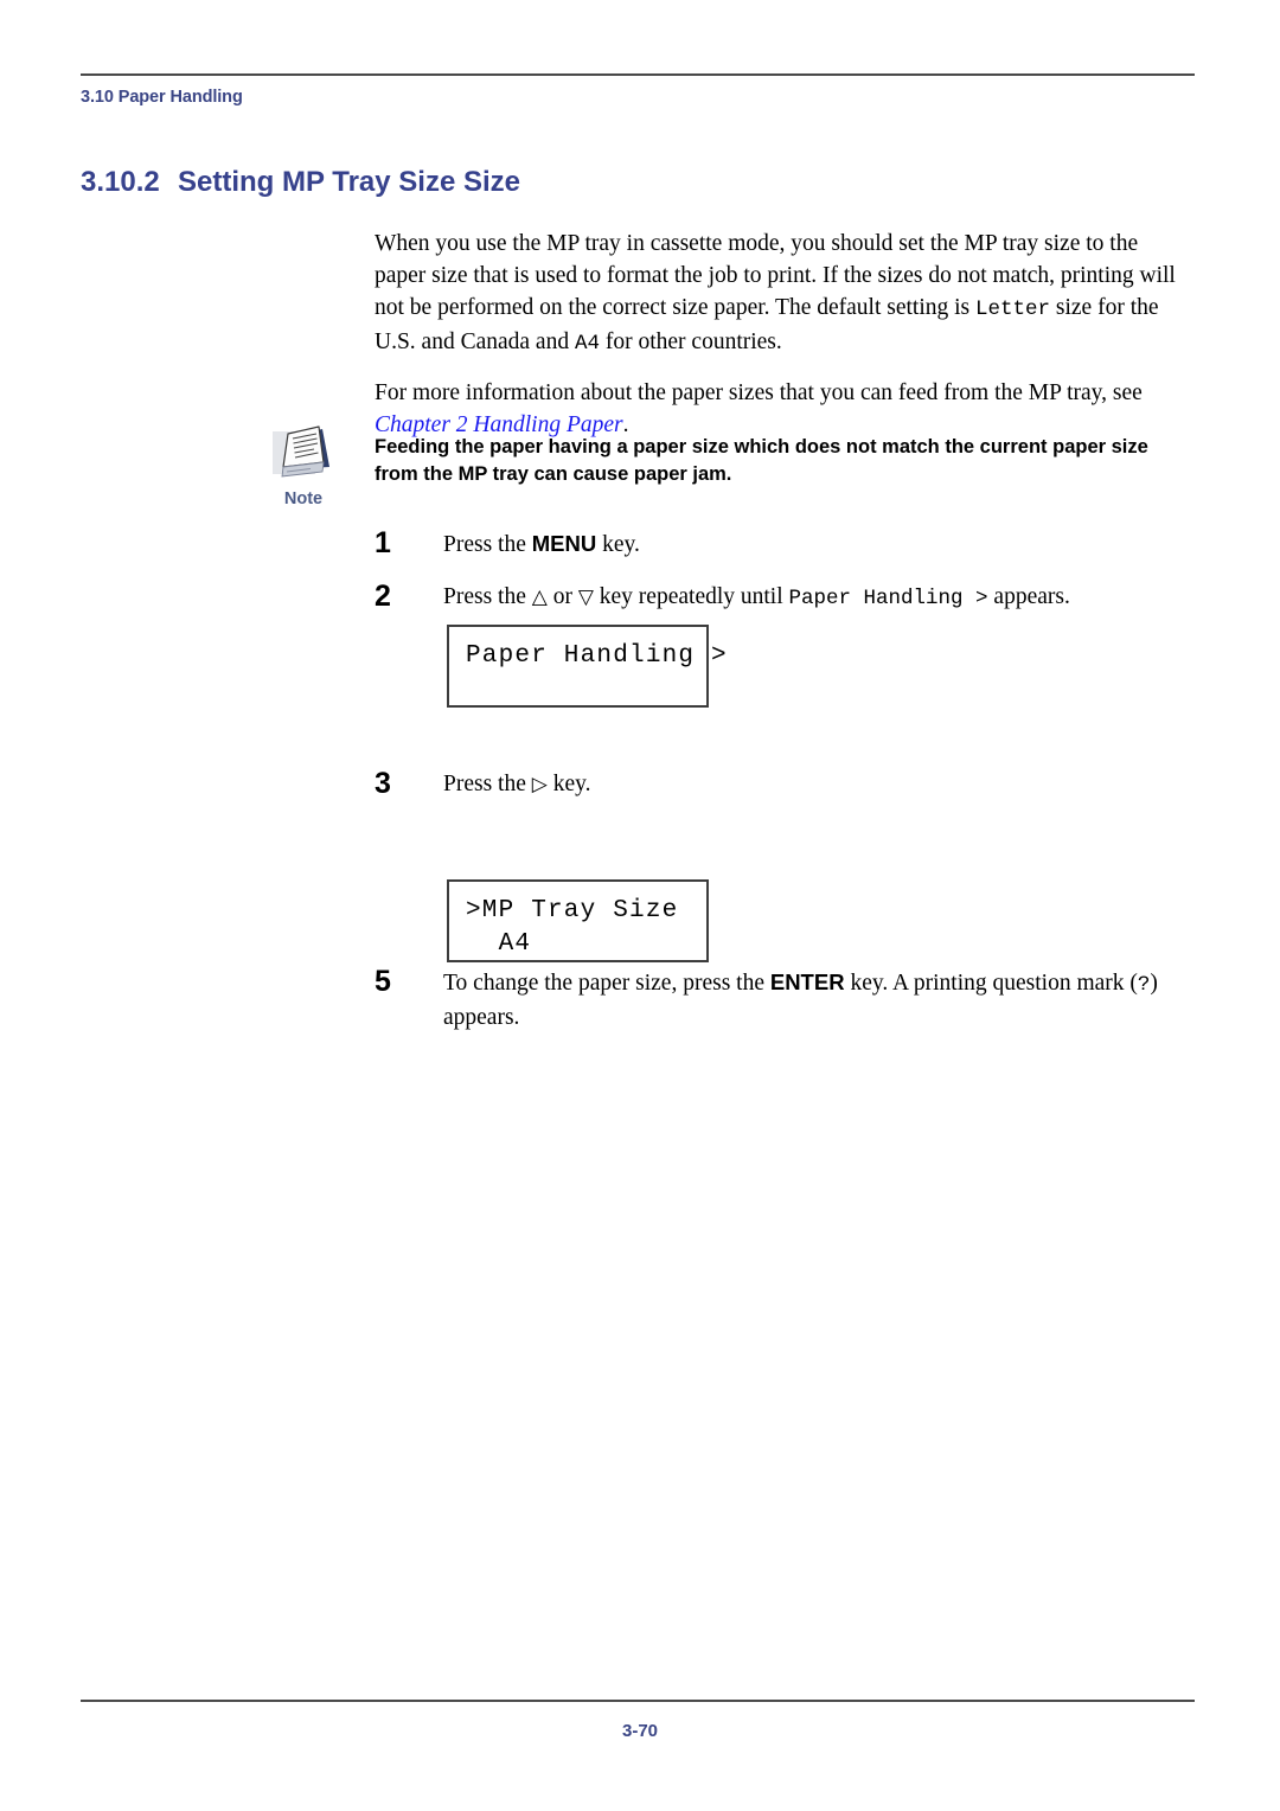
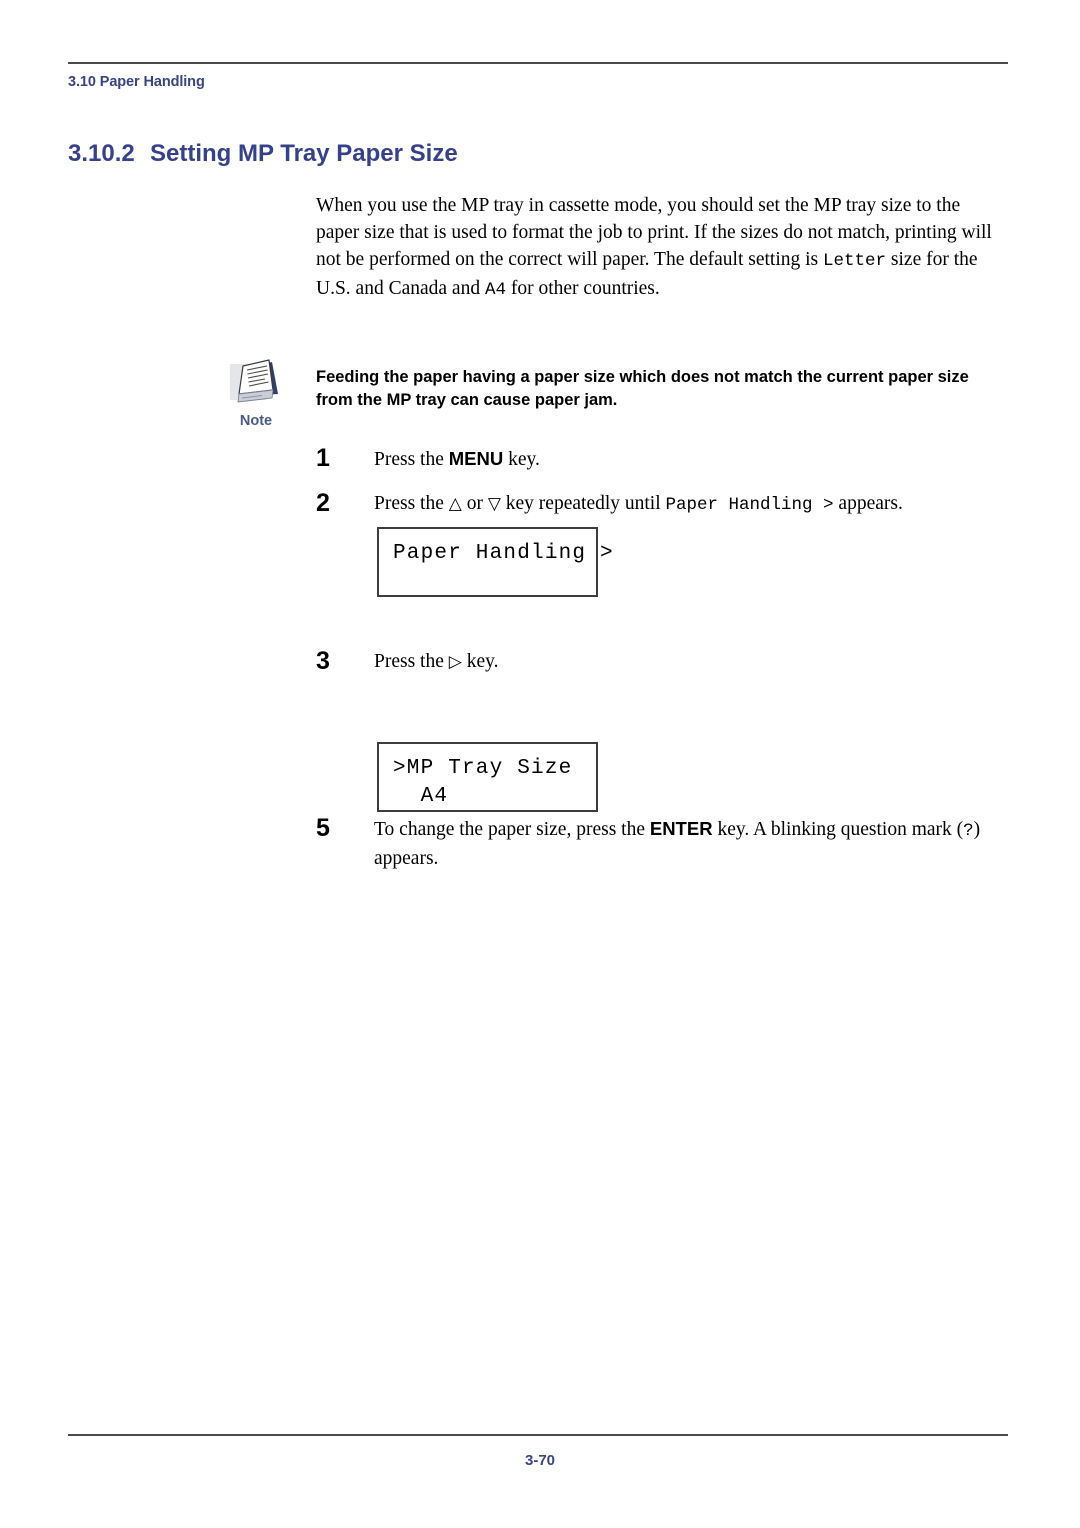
  3.10 Paper Handling
- 3.10.2 Setting MP Tray Size Size
+ 3.10.2 Setting MP Tray Paper Size
- When you use the MP tray in cassette mode, you should set the MP tray size to the paper size that is used to format the job to print. If the sizes do not match, printing will not be performed on the correct size paper. The default setting is Letter size for the U.S. and Canada and A4 for other countries.
+ When you use the MP tray in cassette mode, you should set the MP tray size to the paper size that is used to format the job to print. If the sizes do not match, printing will not be performed on the correct will paper. The default setting is Letter size for the U.S. and Canada and A4 for other countries.
- For more information about the paper sizes that you can feed from the MP tray, see Chapter 2 Handling Paper.
  Note
  Feeding the paper having a paper size which does not match the current paper size from the MP tray can cause paper jam.
  1
  Press the MENU key.
  2
  Press the △ or ▽ key repeatedly until Paper Handling > appears.
  3
  Press the ▷ key.
  5
- To change the paper size, press the ENTER key. A printing question mark (?) appears.
+ To change the paper size, press the ENTER key. A blinking question mark (?) appears.
  Paper Handling >
  >MP Tray Size
  A4
  3-70
